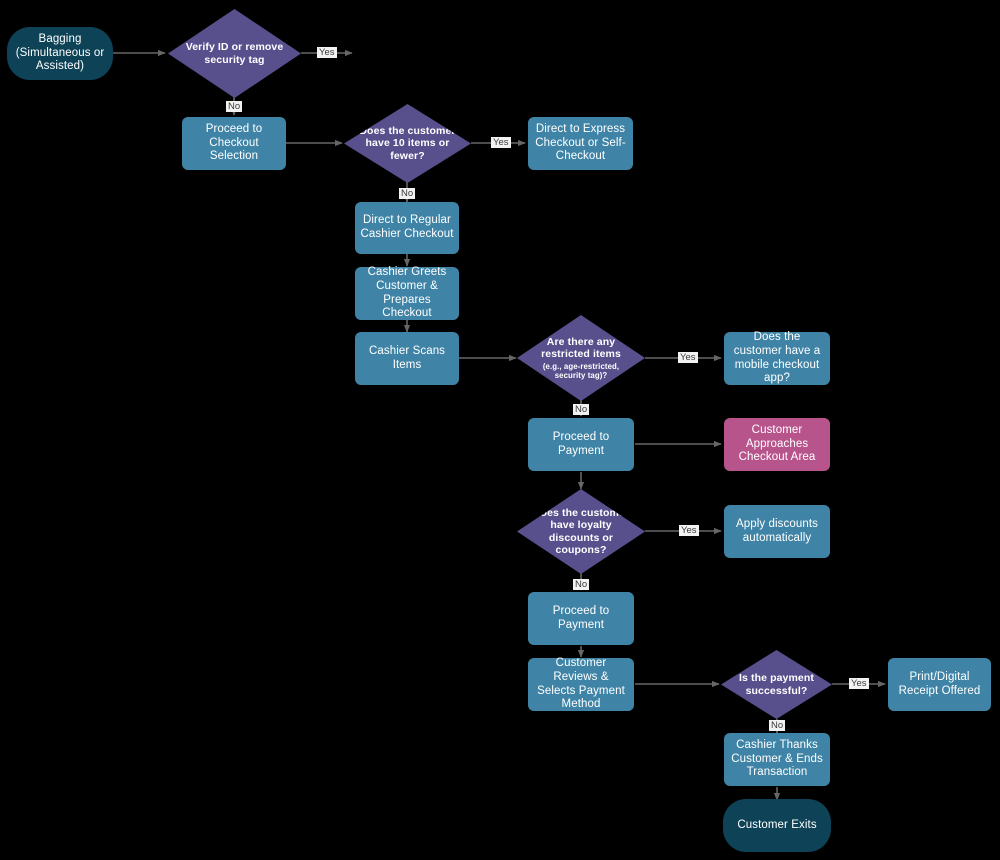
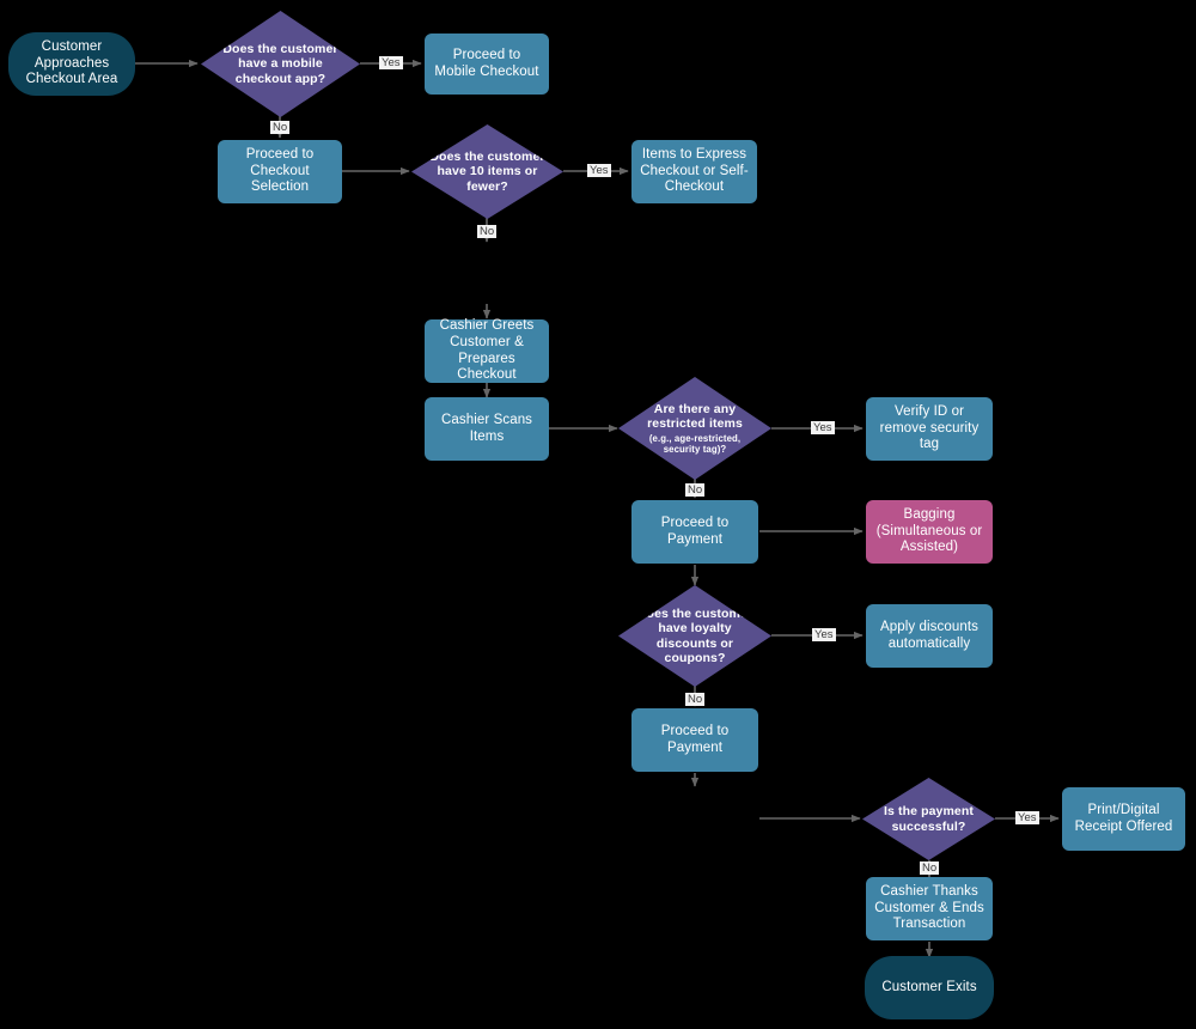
- Bagging (Simultaneous or Assisted)
+ Customer Approaches Checkout Area
- Verify ID or remove security tag
+ Does the customer have a mobile checkout app?
+ Proceed to Mobile Checkout
  Proceed to Checkout Selection
  oes the custome have 10 items or fewer?
- Direct to Express Checkout or Self-Checkout
+ Items to Express Checkout or Self-Checkout
- Direct to Regular Cashier Checkout
  Cashier Greets Customer & Prepares Checkout
  Cashier Scans Items
  Are there any restricted items
  (e.g., age-restricted, security tag)?
- Does the customer have a mobile checkout app?
+ Verify ID or remove security tag
  Proceed to Payment
- Customer Approaches Checkout Area
+ Bagging (Simultaneous or Assisted)
  es the custom have loyalty discounts or coupons?
  Apply discounts automatically
  Proceed to Payment
- Customer Reviews & Selects Payment Method
  Is the payment successful?
  Print/Digital Receipt Offered
  Cashier Thanks Customer & Ends Transaction
  Customer Exits
  Yes
  No
  Yes
  No
  Yes
  No
  Yes
  No
  Yes
  No
